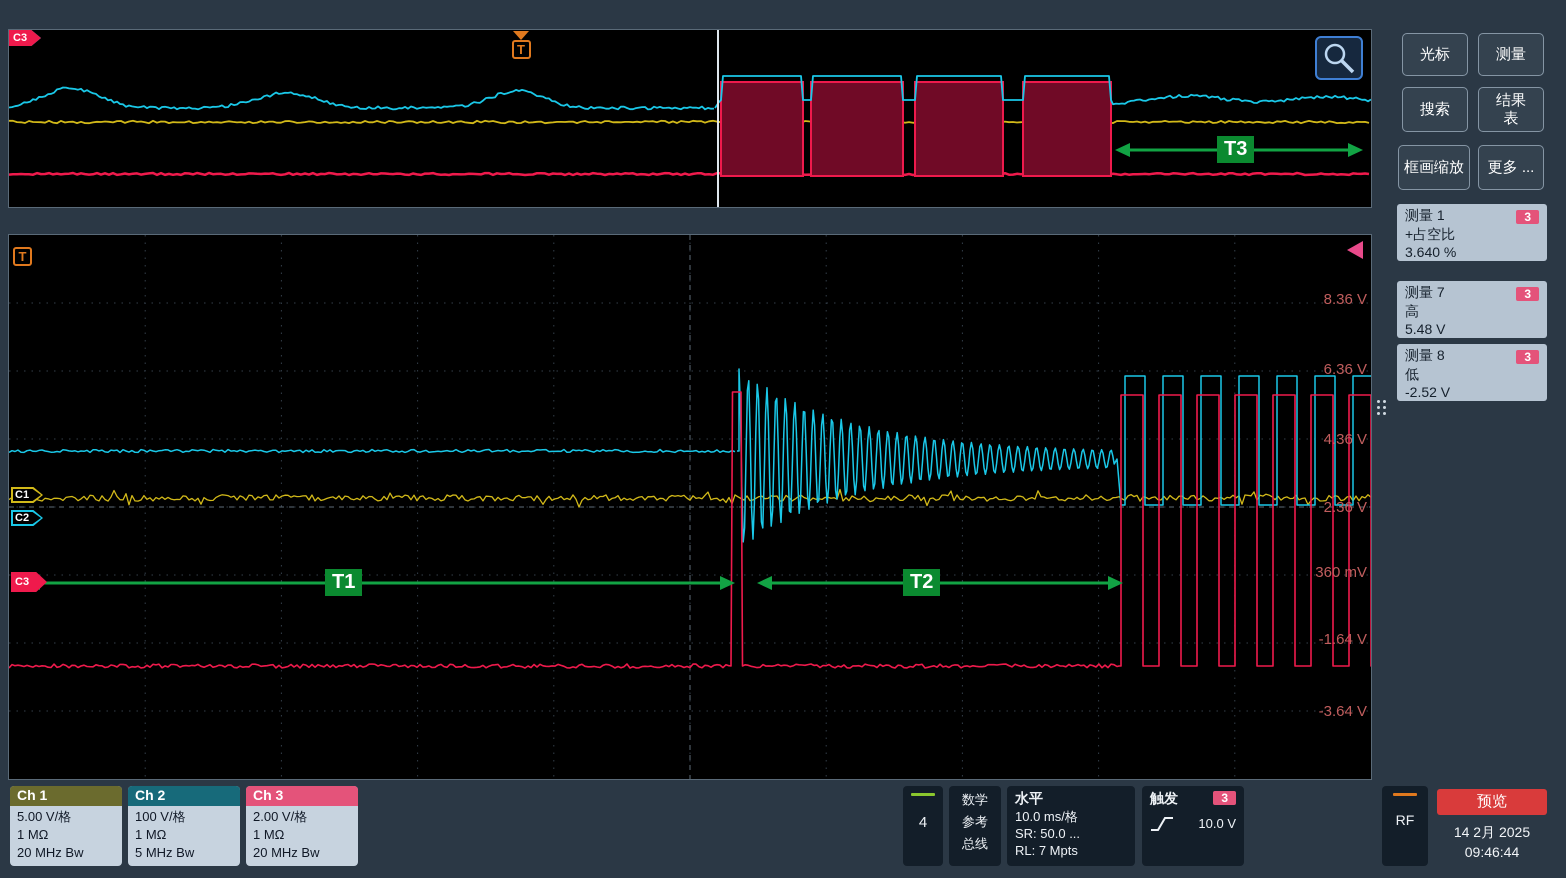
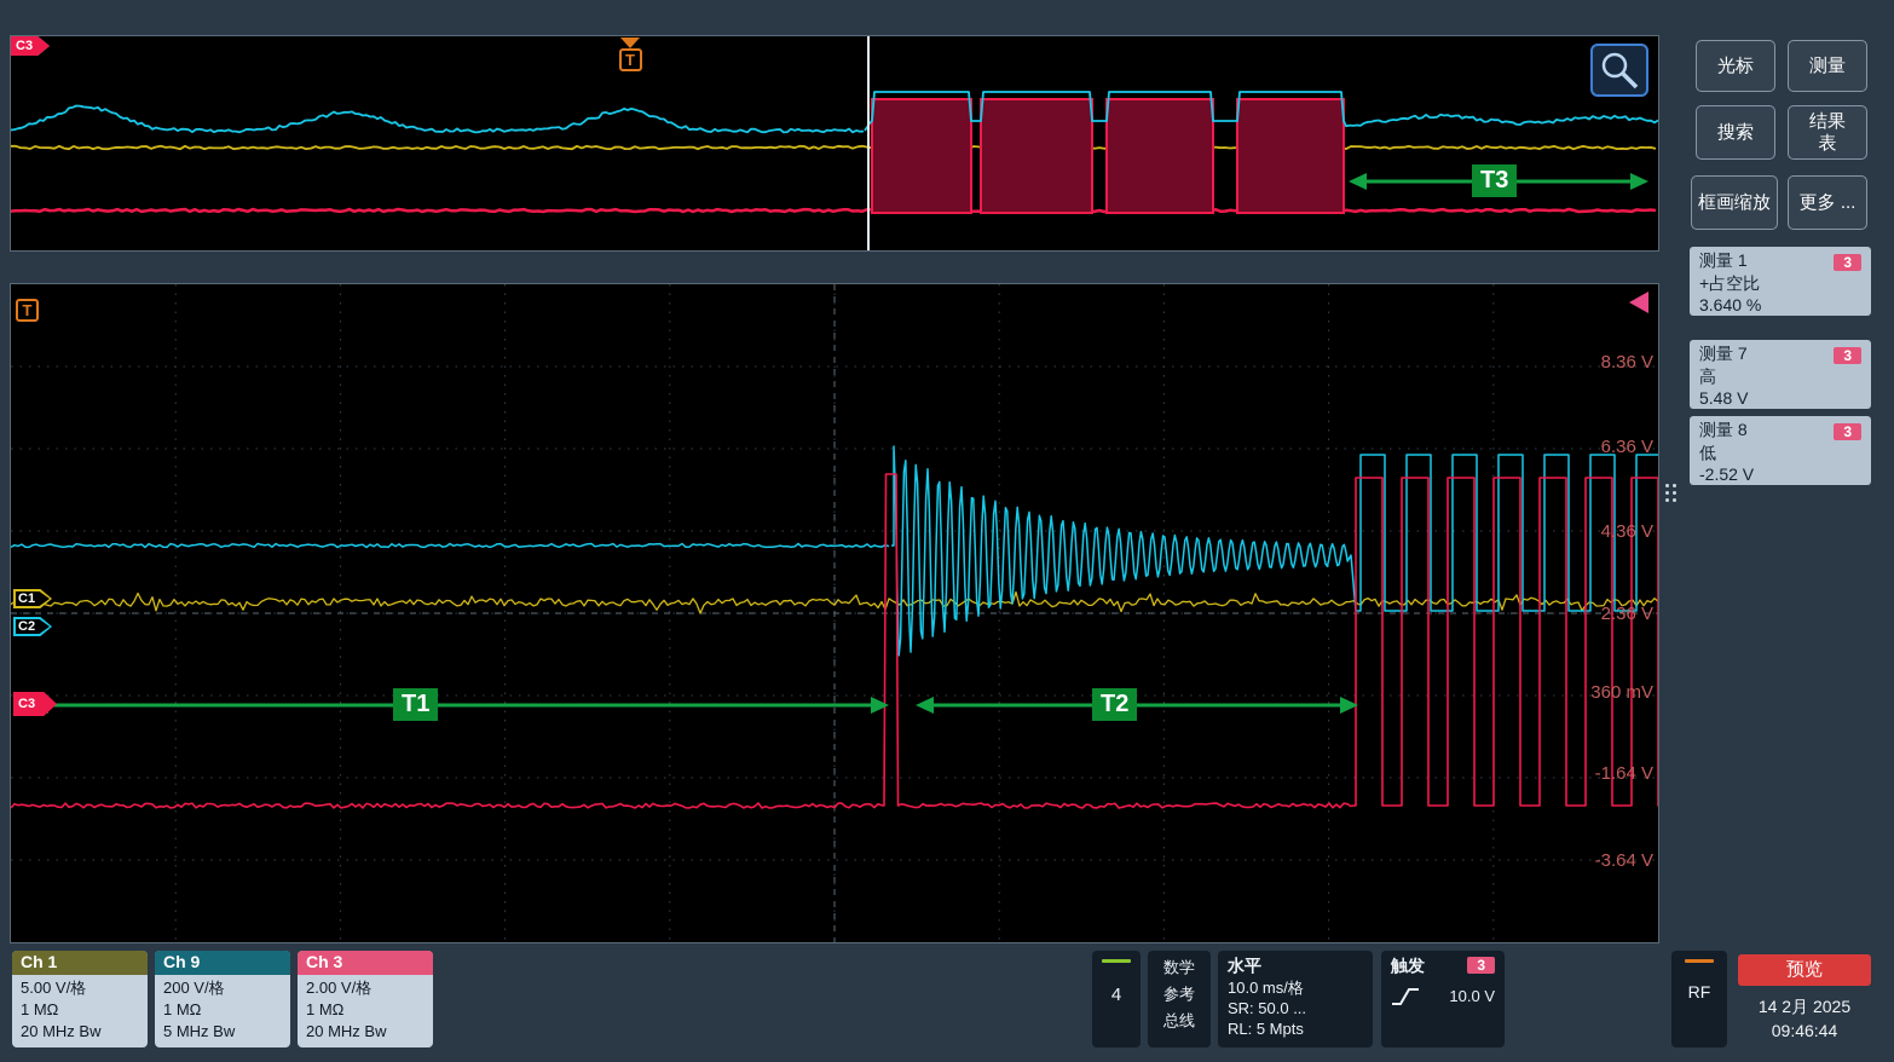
  T
  C3
  T3
  T
  C1
  C2
  C3
  T1
  T2
  8.36 V
  6.36 V
  4.36 V
  2.36 V
  360 mV
  -1.64 V
  -3.64 V
  光标
  测量
  搜索
  结果表
  框画缩放
  更多 ...
  测量 1
  3
  +占空比
  3.640 %
  测量 7
  3
  高
  5.48 V
  测量 8
  3
  低
  -2.52 V
  Ch 1
  5.00 V/格
  1 MΩ
  20 MHz Bw
- Ch 2
+ Ch 9
- 100 V/格
+ 200 V/格
  1 MΩ
  5 MHz Bw
  Ch 3
  2.00 V/格
  1 MΩ
  20 MHz Bw
  4
  数学
  参考
  总线
  水平
  10.0 ms/格
  SR: 50.0 ...
- RL: 7 Mpts
+ RL: 5 Mpts
  触发
  3
  10.0 V
  RF
  预览
  14 2月 2025
  09:46:44
